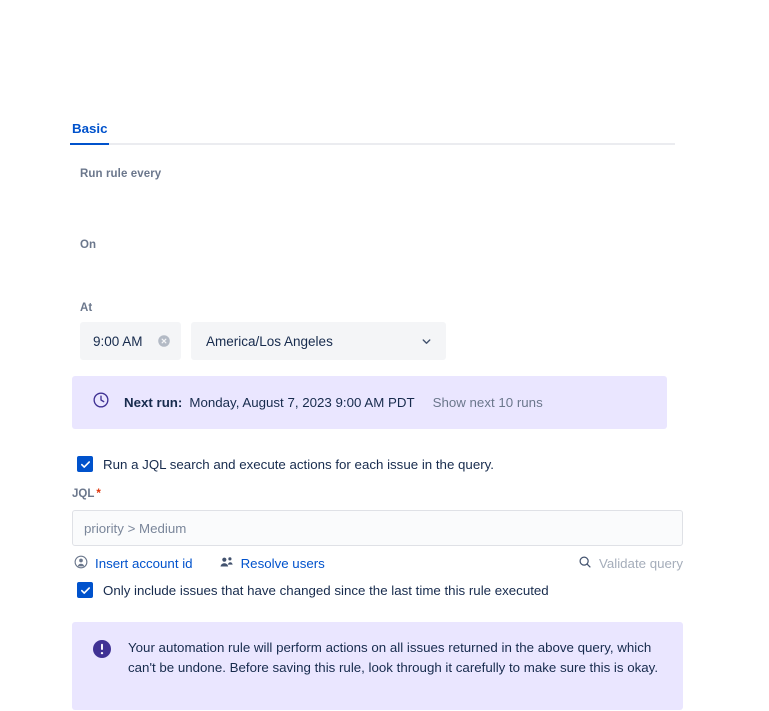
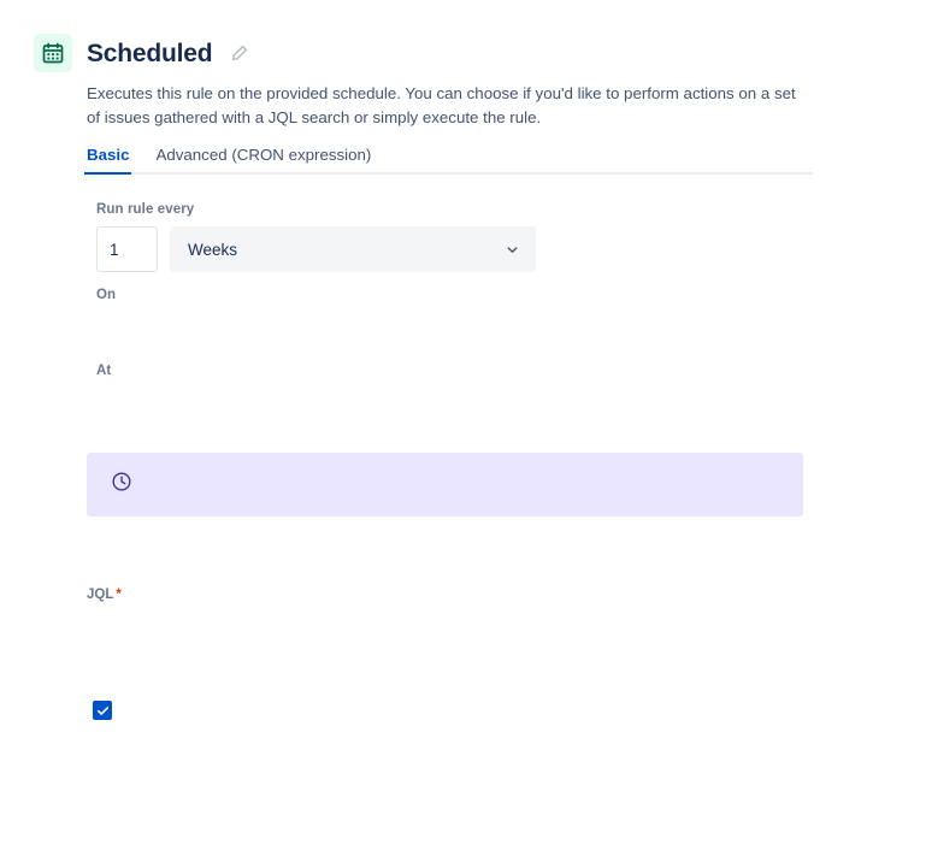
+ Scheduled
+ Executes this rule on the provided schedule. You can choose if you'd like to perform actions on a set of issues gathered with a JQL search or simply execute the rule.
  Basic
+ Advanced (CRON expression)
  Run rule every
+ 1
+ Weeks
  On
  At
- 9:00 AM
- America/Los Angeles
- Next run:
- Monday, August 7, 2023 9:00 AM PDT
- Show next 10 runs
- Run a JQL search and execute actions for each issue in the query.
  JQL *
- priority > Medium
- Insert account id
- Resolve users
- Validate query
- Only include issues that have changed since the last time this rule executed
- Your automation rule will perform actions on all issues returned in the above query, which can't be undone. Before saving this rule, look through it carefully to make sure this is okay.
